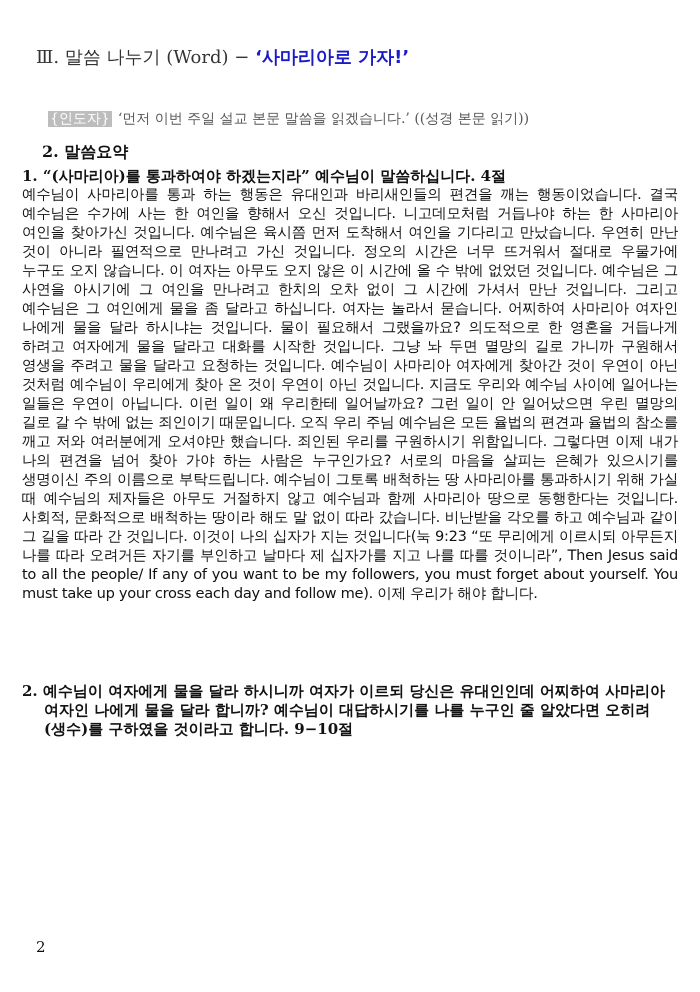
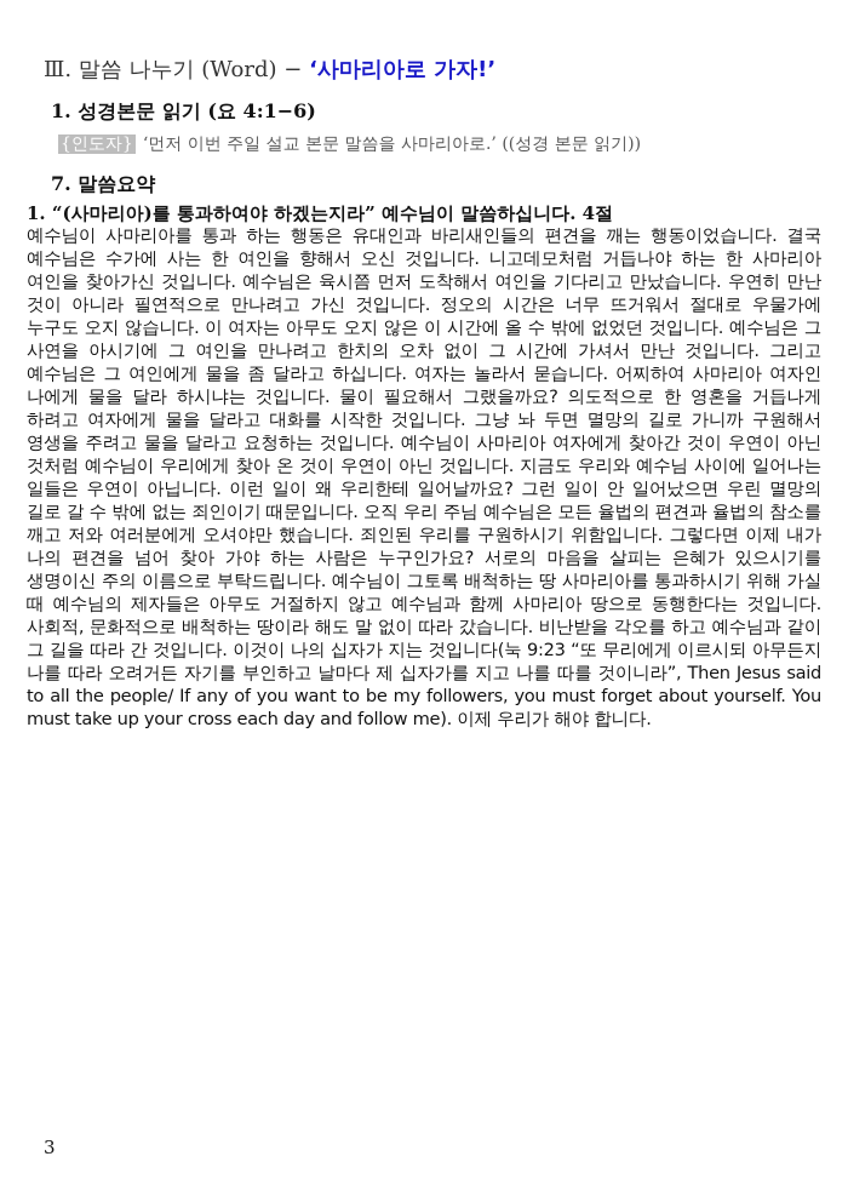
  Ⅲ. 말씀 나누기 (Word) − ‘사마리아로 가자!’
+ 1. 성경본문 읽기 (요 4:1−6)
- {인도자} ‘먼저 이번 주일 설교 본문 말씀을 읽겠습니다.’ ((성경 본문 읽기))
+ {인도자} ‘먼저 이번 주일 설교 본문 말씀을 사마리아로.’ ((성경 본문 읽기))
- 2. 말씀요약
+ 7. 말씀요약
  1. “(사마리아)를 통과하여야 하겠는지라” 예수님이 말씀하십니다. 4절
  예수님이 사마리아를 통과 하는 행동은 유대인과 바리새인들의 편견을 깨는 행동이었습니다. 결국 예수님은 수가에 사는 한 여인을 향해서 오신 것입니다. 니고데모처럼 거듭나야 하는 한 사마리아 여인을 찾아가신 것입니다. 예수님은 육시쯤 먼저 도착해서 여인을 기다리고 만났습니다. 우연히 만난 것이 아니라 필연적으로 만나려고 가신 것입니다. 정오의 시간은 너무 뜨거워서 절대로 우물가에 누구도 오지 않습니다. 이 여자는 아무도 오지 않은 이 시간에 올 수 밖에 없었던 것입니다. 예수님은 그 사연을 아시기에 그 여인을 만나려고 한치의 오차 없이 그 시간에 가셔서 만난 것입니다. 그리고 예수님은 그 여인에게 물을 좀 달라고 하십니다. 여자는 놀라서 묻습니다. 어찌하여 사마리아 여자인 나에게 물을 달라 하시냐는 것입니다. 물이 필요해서 그랬을까요? 의도적으로 한 영혼을 거듭나게 하려고 여자에게 물을 달라고 대화를 시작한 것입니다. 그냥 놔 두면 멸망의 길로 가니까 구원해서 영생을 주려고 물을 달라고 요청하는 것입니다. 예수님이 사마리아 여자에게 찾아간 것이 우연이 아닌 것처럼 예수님이 우리에게 찾아 온 것이 우연이 아닌 것입니다. 지금도 우리와 예수님 사이에 일어나는 일들은 우연이 아닙니다. 이런 일이 왜 우리한테 일어날까요? 그런 일이 안 일어났으면 우린 멸망의 길로 갈 수 밖에 없는 죄인이기 때문입니다. 오직 우리 주님 예수님은 모든 율법의 편견과 율법의 참소를 깨고 저와 여러분에게 오셔야만 했습니다. 죄인된 우리를 구원하시기 위함입니다. 그렇다면 이제 내가 나의 편견을 넘어 찾아 가야 하는 사람은 누구인가요? 서로의 마음을 살피는 은혜가 있으시기를 생명이신 주의 이름으로 부탁드립니다. 예수님이 그토록 배척하는 땅 사마리아를 통과하시기 위해 가실 때 예수님의 제자들은 아무도 거절하지 않고 예수님과 함께 사마리아 땅으로 동행한다는 것입니다. 사회적, 문화적으로 배척하는 땅이라 해도 말 없이 따라 갔습니다. 비난받을 각오를 하고 예수님과 같이 그 길을 따라 간 것입니다. 이것이 나의 십자가 지는 것입니다(눅 9:23 “또 무리에게 이르시되 아무든지 나를 따라 오려거든 자기를 부인하고 날마다 제 십자가를 지고 나를 따를 것이니라”, Then Jesus said to all the people/ If any of you want to be my followers, you must forget about yourself. You must take up your cross each day and follow me). 이제 우리가 해야 합니다.
- 2. 예수님이 여자에게 물을 달라 하시니까 여자가 이르되 당신은 유대인인데 어찌하여 사마리아 여자인 나에게 물을 달라 합니까? 예수님이 대답하시기를 나를 누구인 줄 알았다면 오히려 (생수)를 구하였을 것이라고 합니다. 9−10절
- 2
+ 3
